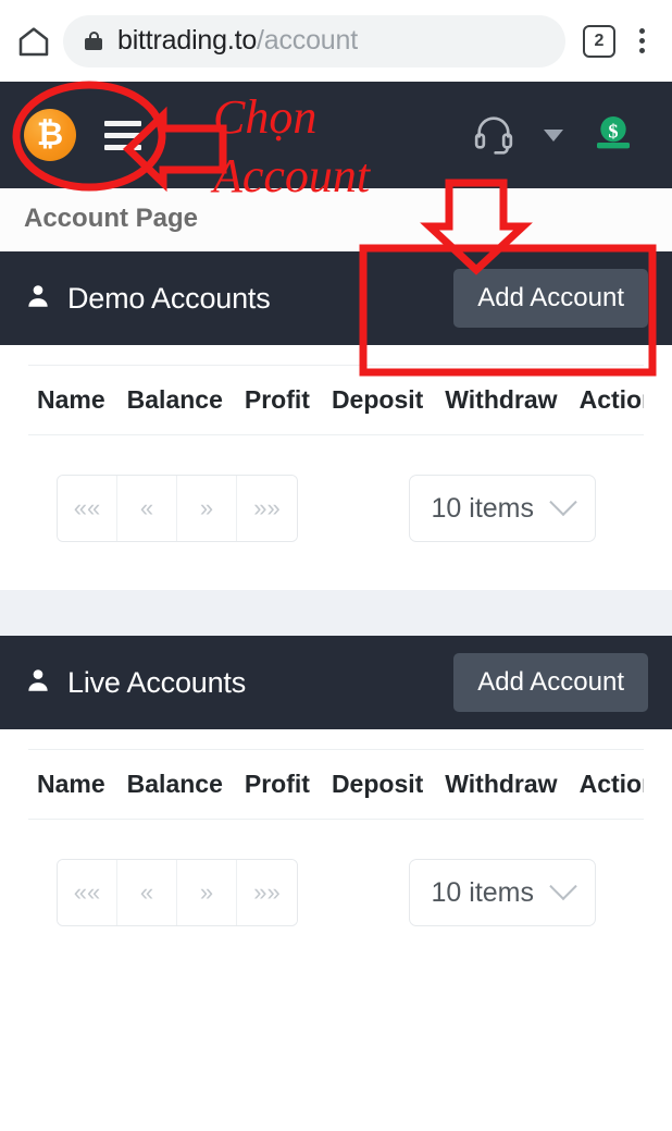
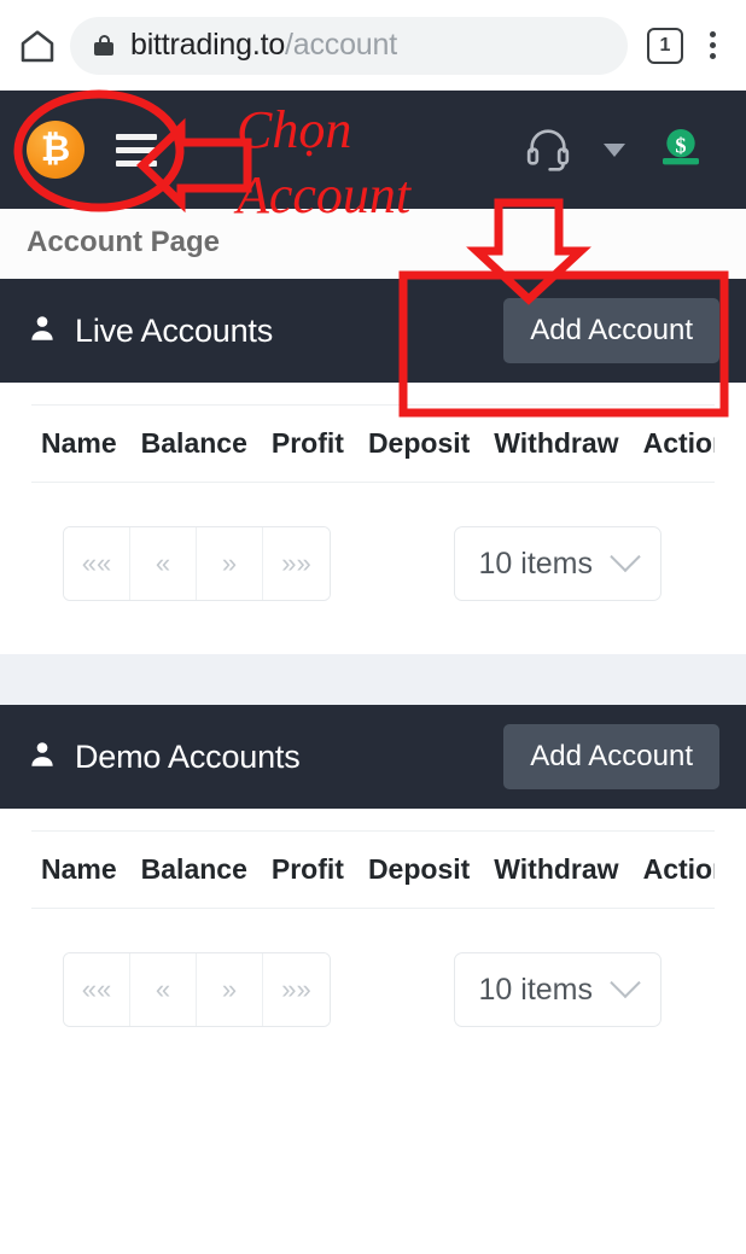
  bittrading.to/account
- 2
+ 1
  ₿
  $
  Account Page
- Demo Accounts
+ Live Accounts
  Add Account
  Name
  Balance
  Profit
  Deposit
  Withdraw
  Actio
  ««
  «
  »
  »»
  10 items
- Live Accounts
+ Demo Accounts
  Add Account
  Name
  Balance
  Profit
  Deposit
  Withdraw
  Actio
  ««
  «
  »
  »»
  10 items
  Chọn
  Account
